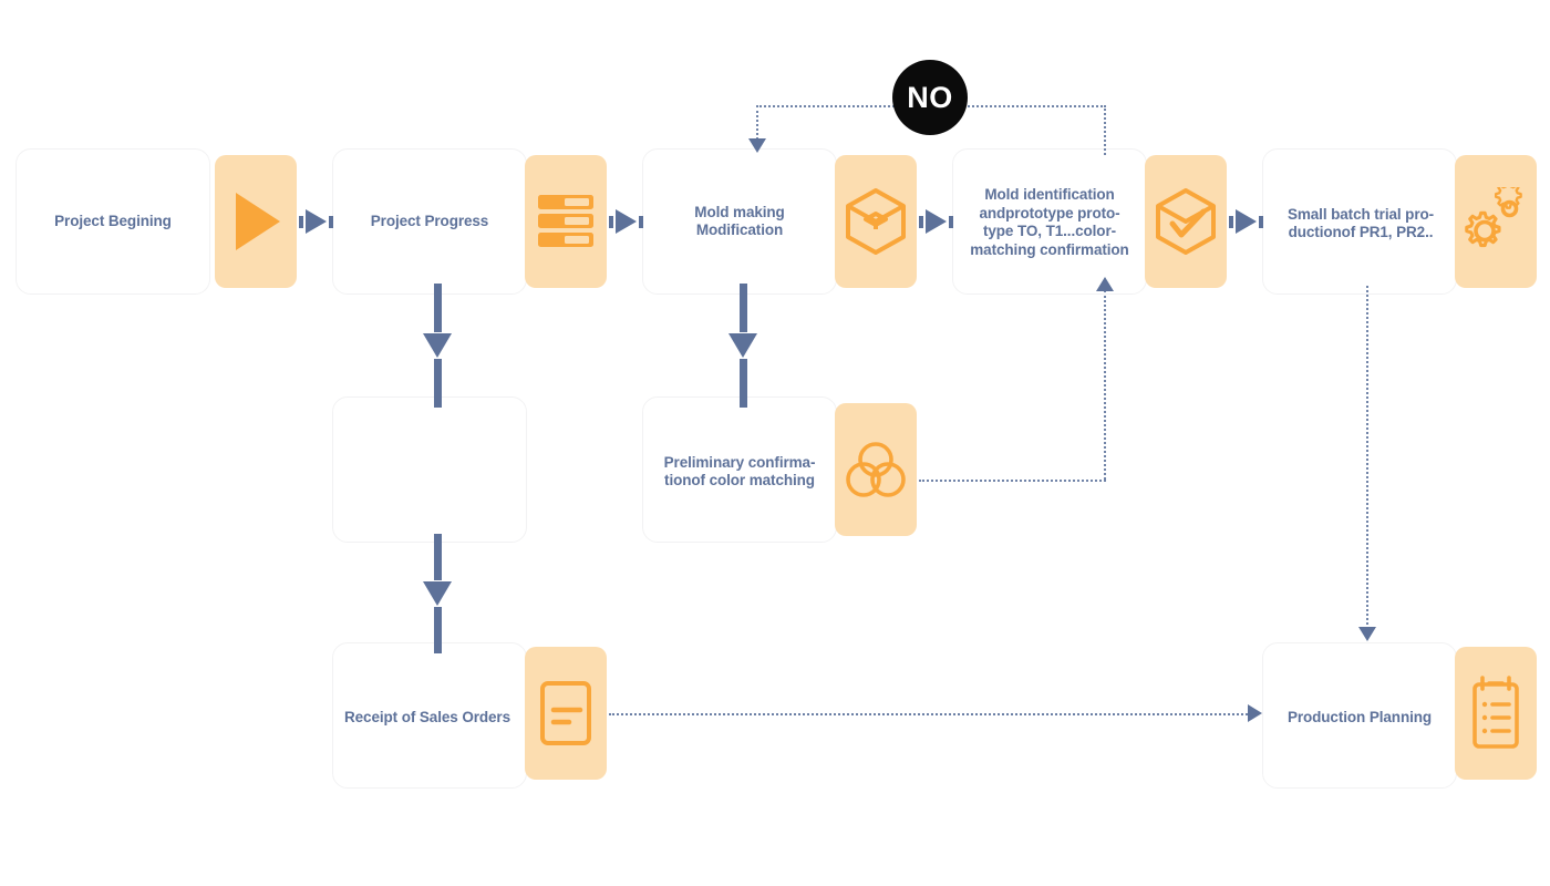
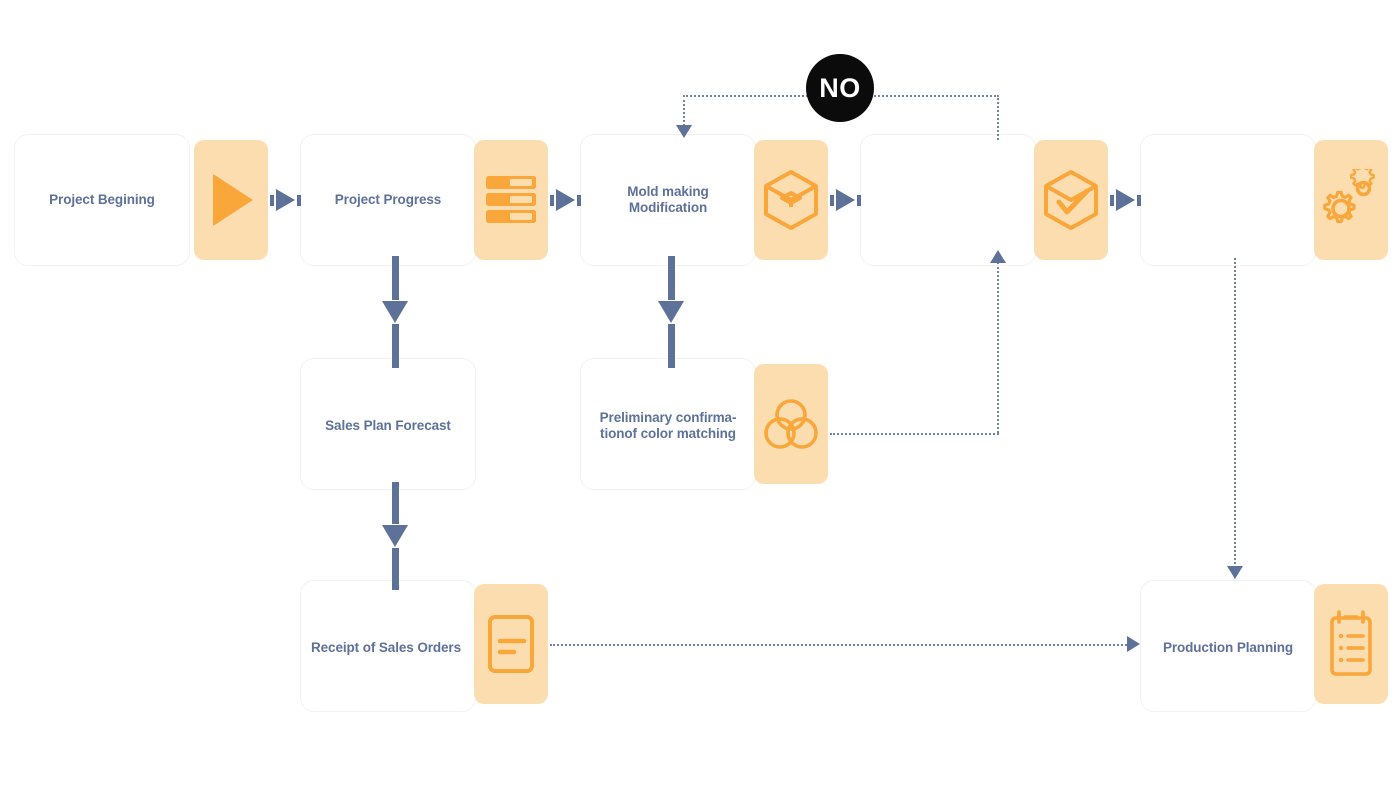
  Project Begining
  Project Progress
  Mold making
  Modification
- Mold identification
- andprototype proto-
- type TO, T1...color-
- matching confirmation
- Small batch trial pro-
- ductionof PR1, PR2..
  NO
+ Sales Plan Forecast
  Preliminary confirma-
  tionof color matching
  Receipt of Sales Orders
  Production Planning
